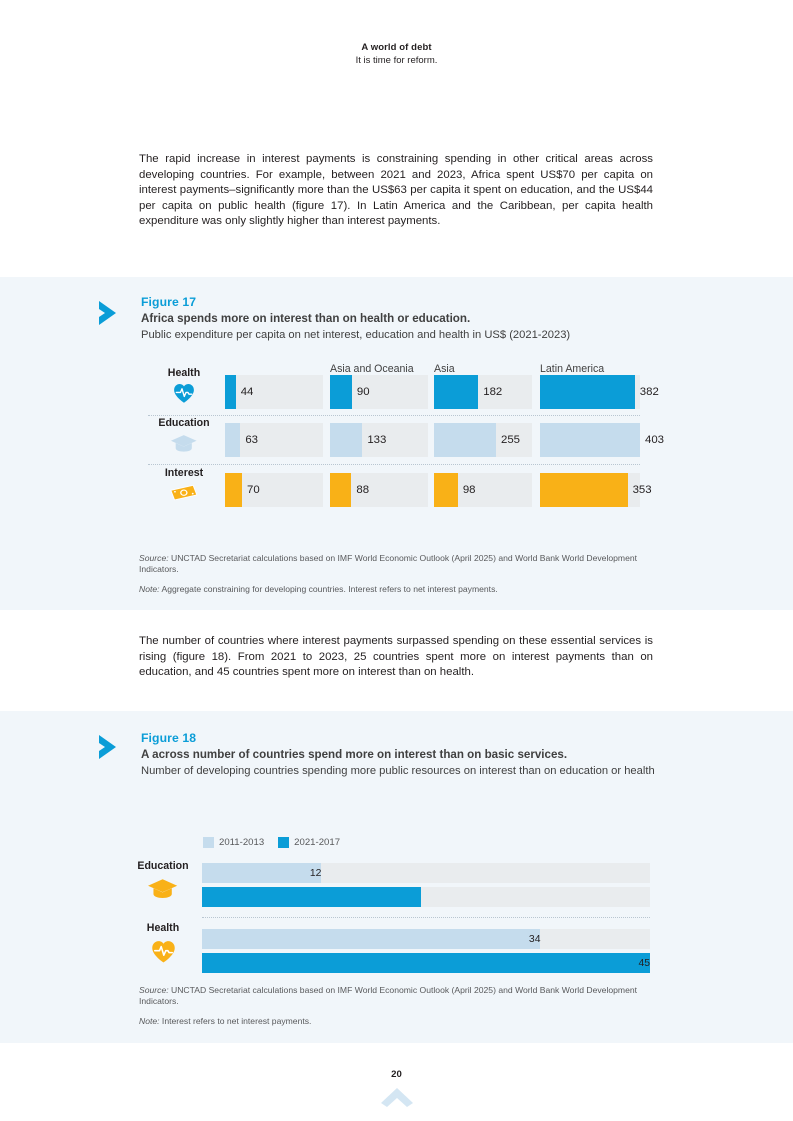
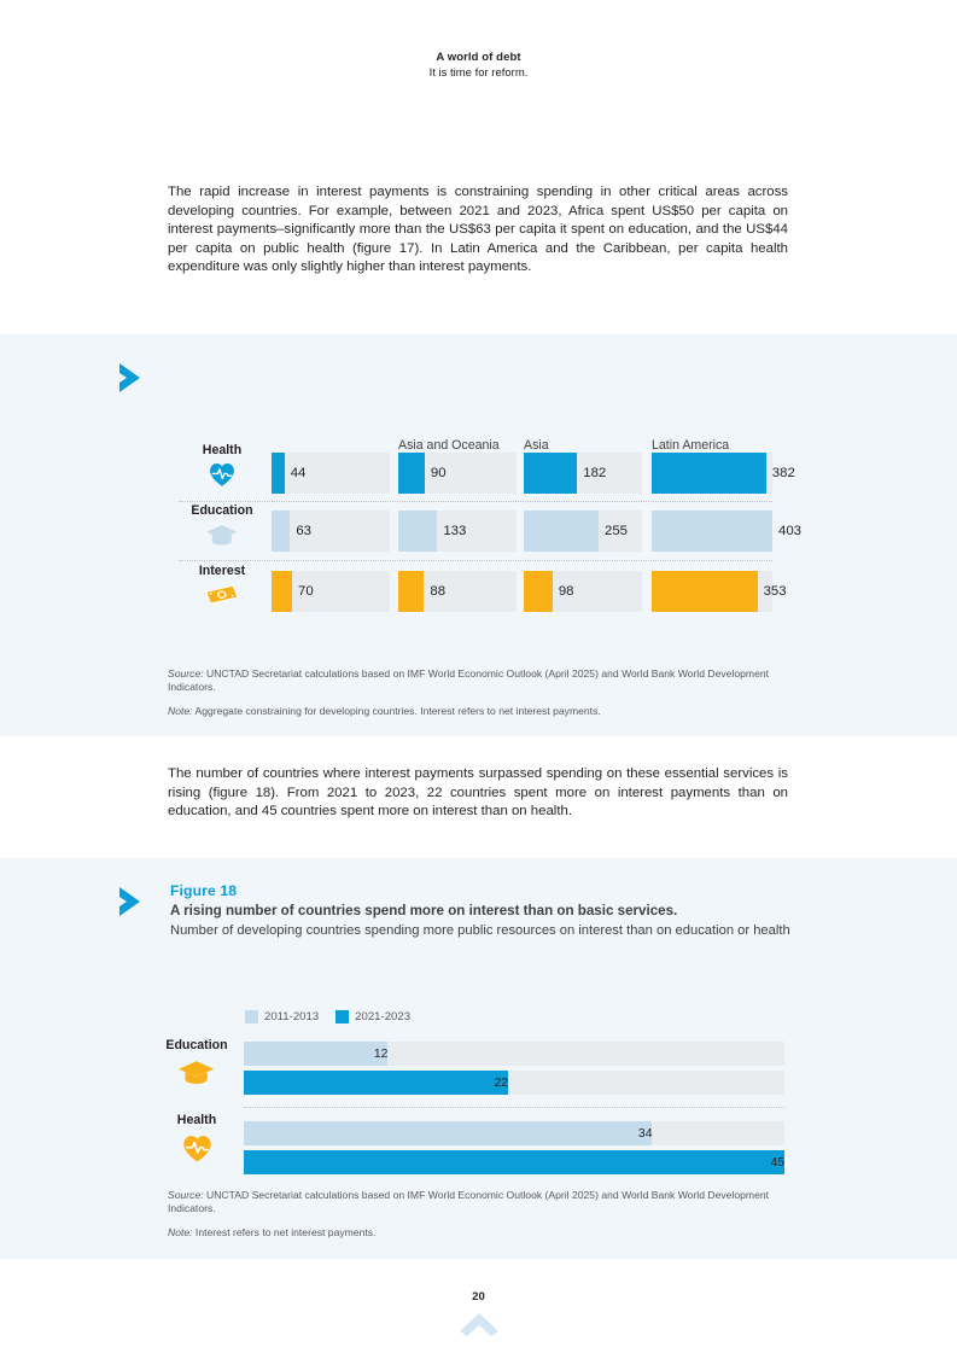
  A world of debt
  It is time for reform.
- The rapid increase in interest payments is constraining spending in other critical areas across developing countries. For example, between 2021 and 2023, Africa spent US$70 per capita on interest payments–significantly more than the US$63 per capita it spent on education, and the US$44 per capita on public health (figure 17). In Latin America and the Caribbean, per capita health expenditure was only slightly higher than interest payments.
+ The rapid increase in interest payments is constraining spending in other critical areas across developing countries. For example, between 2021 and 2023, Africa spent US$50 per capita on interest payments–significantly more than the US$63 per capita it spent on education, and the US$44 per capita on public health (figure 17). In Latin America and the Caribbean, per capita health expenditure was only slightly higher than interest payments.
- Figure 17
- Africa spends more on interest than on health or education.
- Public expenditure per capita on net interest, education and health in US$ (2021-2023)
  Asia and Oceania
  Asia
  Latin America
  Health
  44
  90
  182
  382
  Education
  63
  133
  255
  403
  Interest
  70
  88
  98
  353
  Source: UNCTAD Secretariat calculations based on IMF World Economic Outlook (April 2025) and World Bank World Development Indicators.
  Note: Aggregate constraining for developing countries. Interest refers to net interest payments.
- The number of countries where interest payments surpassed spending on these essential services is rising (figure 18). From 2021 to 2023, 25 countries spent more on interest payments than on education, and 45 countries spent more on interest than on health.
+ The number of countries where interest payments surpassed spending on these essential services is rising (figure 18). From 2021 to 2023, 22 countries spent more on interest payments than on education, and 45 countries spent more on interest than on health.
  Figure 18
- A across number of countries spend more on interest than on basic services.
+ A rising number of countries spend more on interest than on basic services.
  Number of developing countries spending more public resources on interest than on education or health
  2011-2013
- 2021-2017
+ 2021-2023
  Education
  12
+ 22
  Health
  34
  45
  Source: UNCTAD Secretariat calculations based on IMF World Economic Outlook (April 2025) and World Bank World Development Indicators.
  Note: Interest refers to net interest payments.
  20
